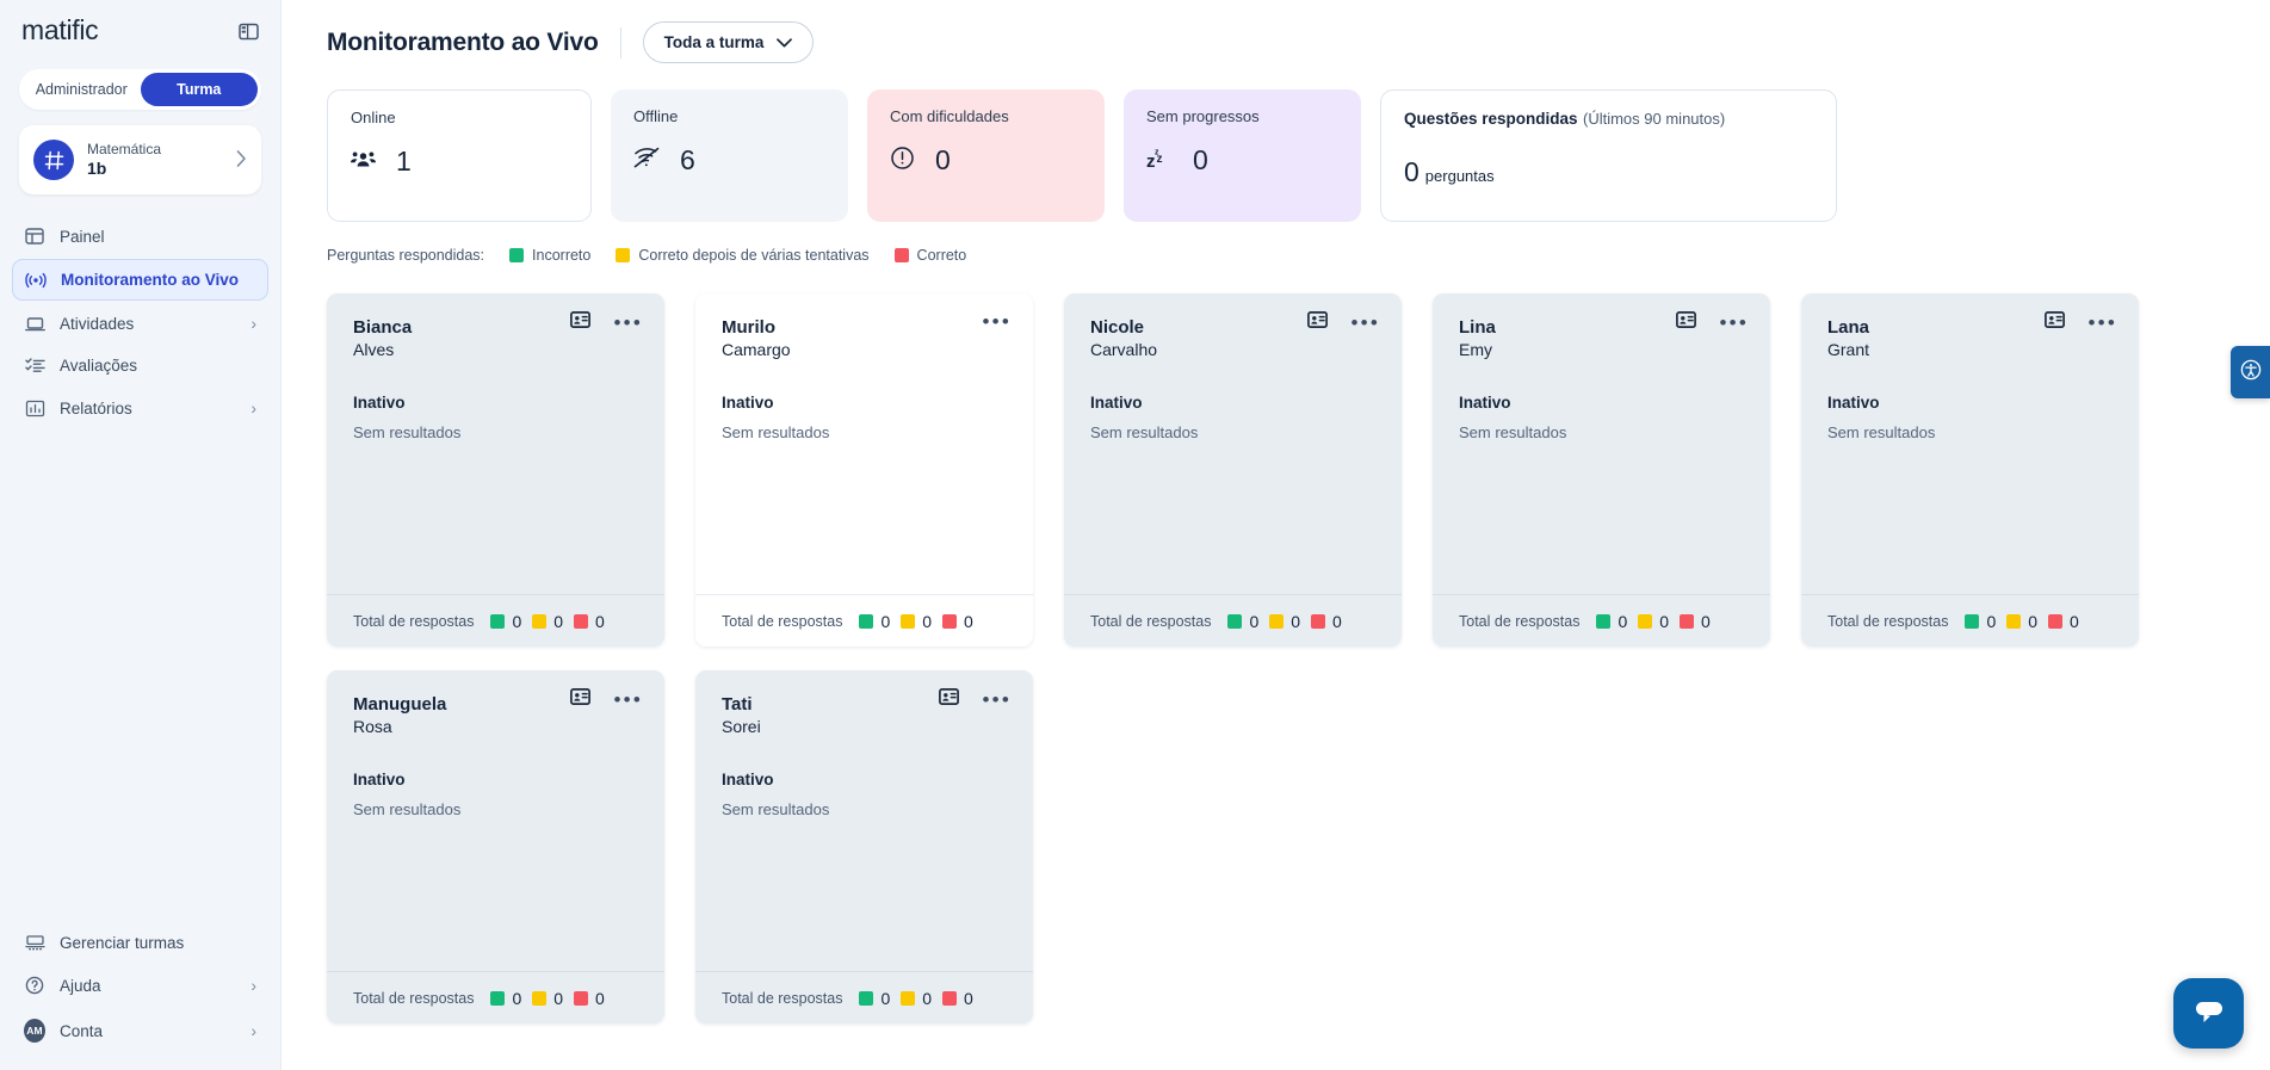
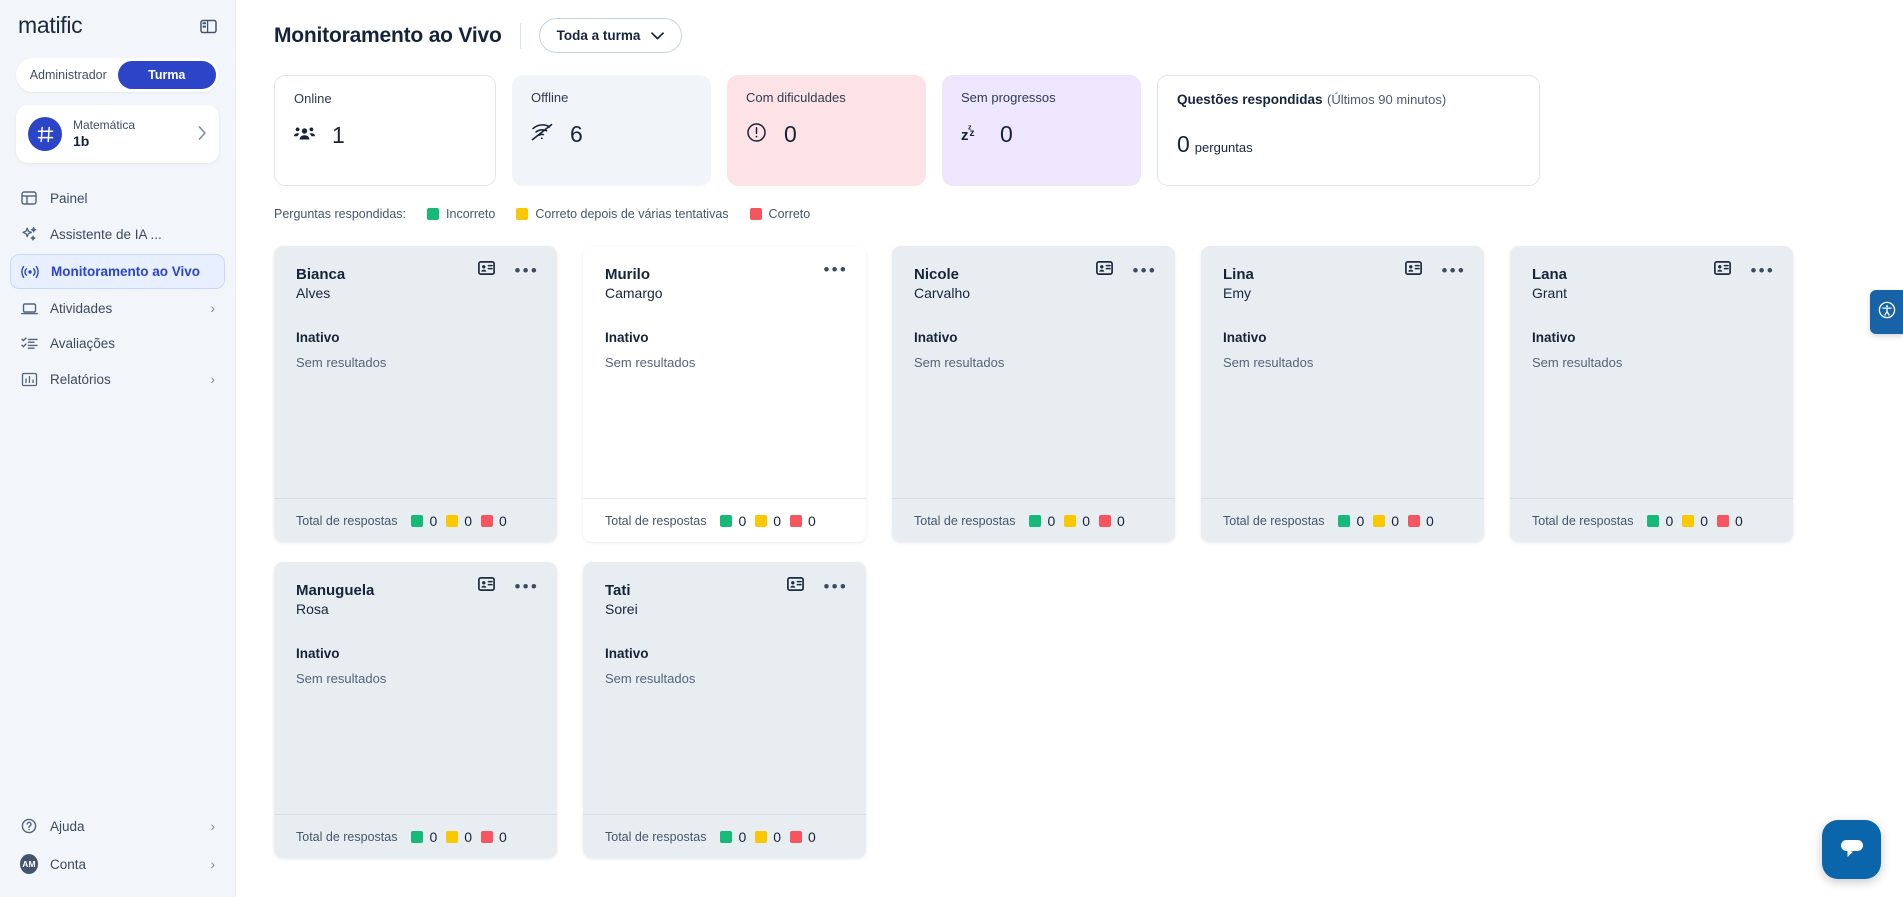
  matific
  Administrador
  Turma
  Matemática
  1b
  Painel
+ Assistente de IA ...
  Monitoramento ao Vivo
  Atividades
  ›
  Avaliações
  Relatórios
  ›
- Gerenciar turmas
  Ajuda
  ›
  AM
  Conta
  ›
  Monitoramento ao Vivo
  Toda a turma
  Online
  1
  Offline
  6
  Com dificuldades
  0
  Sem progressos
  z
  z
  0
  Questões respondidas (Últimos 90 minutos)
  0
  perguntas
  Perguntas respondidas:
  Incorreto
  Correto depois de várias tentativas
  Correto
  •••
  Bianca
  Alves
  Inativo
  Sem resultados
  Total de respostas
  0
  0
  0
  •••
  Murilo
  Camargo
  Inativo
  Sem resultados
  Total de respostas
  0
  0
  0
  •••
  Nicole
  Carvalho
  Inativo
  Sem resultados
  Total de respostas
  0
  0
  0
  •••
  Lina
  Emy
  Inativo
  Sem resultados
  Total de respostas
  0
  0
  0
  •••
  Lana
  Grant
  Inativo
  Sem resultados
  Total de respostas
  0
  0
  0
  •••
  Manuguela
  Rosa
  Inativo
  Sem resultados
  Total de respostas
  0
  0
  0
  •••
  Tati
  Sorei
  Inativo
  Sem resultados
  Total de respostas
  0
  0
  0
